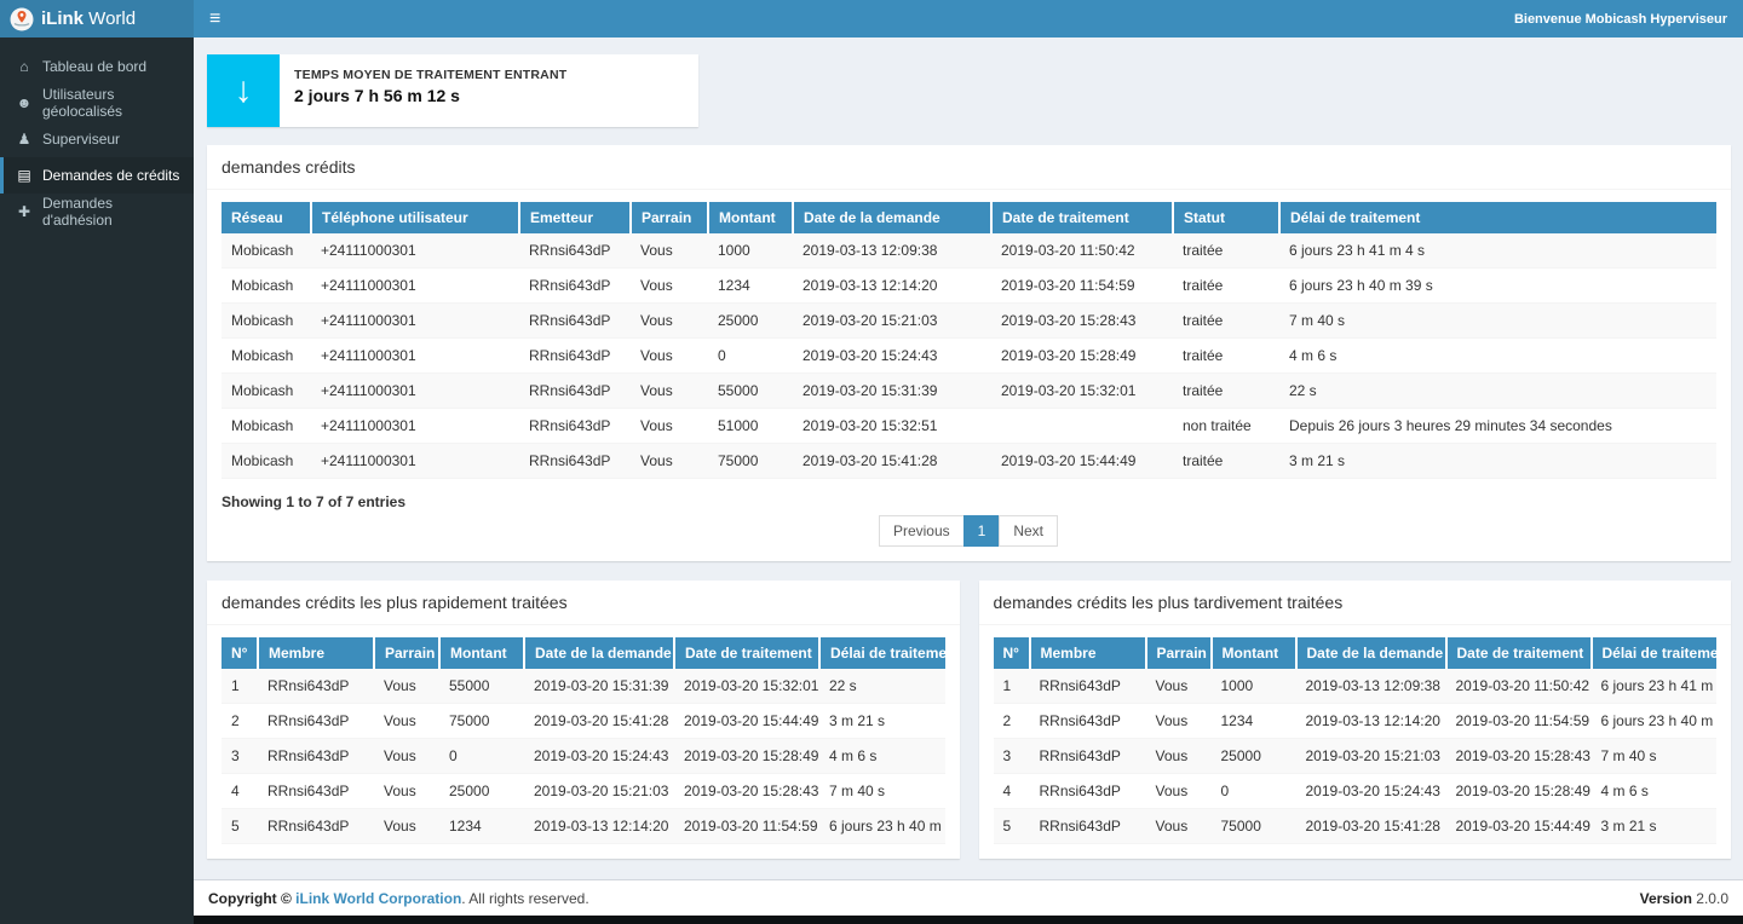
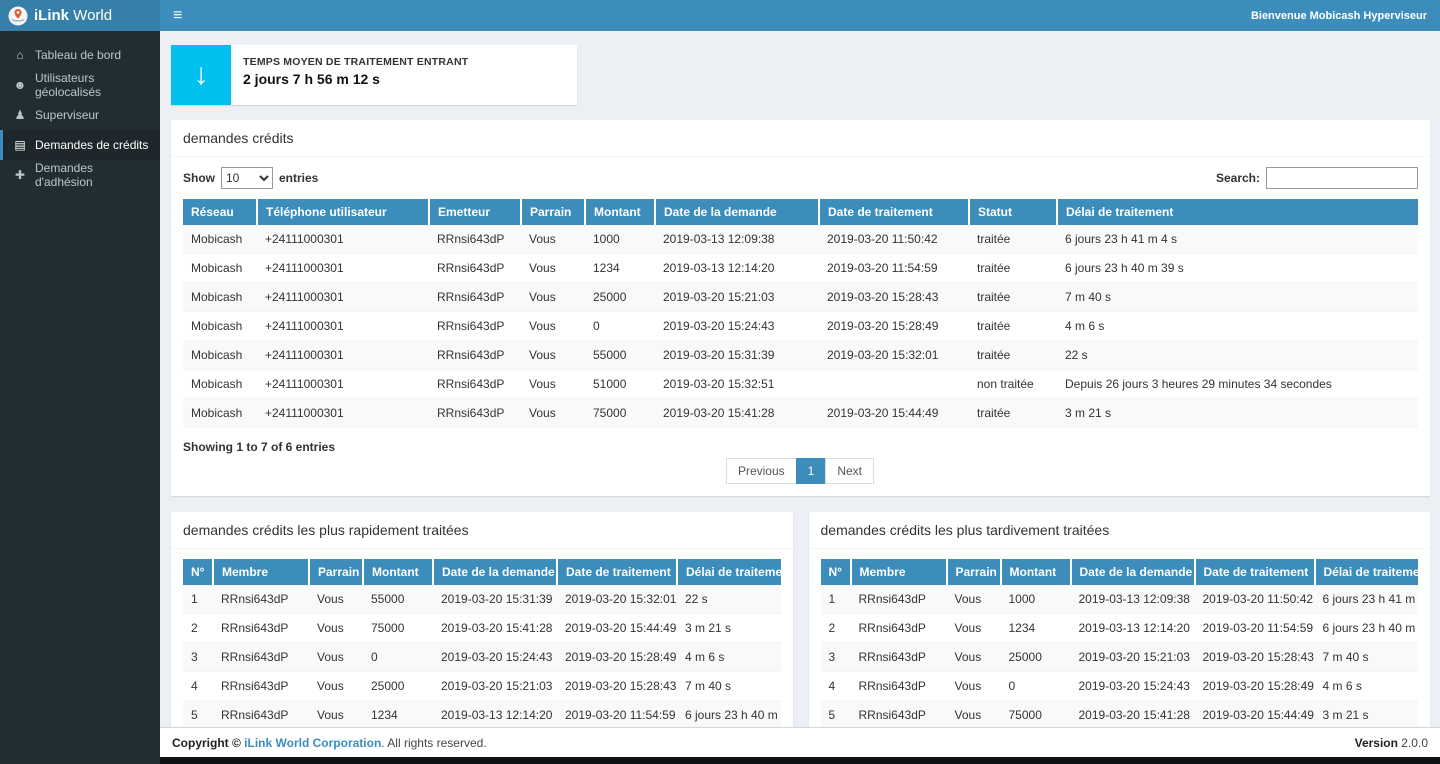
  iLink World
  ⌂
  Tableau de bord
  ☻
  Utilisateurs géolocalisés
  ♟
  Superviseur
  ▤
  Demandes de crédits
  ✚
  Demandes d'adhésion
  ≡
  Bienvenue Mobicash Hyperviseur
  ↓
  TEMPS MOYEN DE TRAITEMENT ENTRANT
  2 jours 7 h 56 m 12 s
  demandes crédits
+ Show
+ 10
+ entries
+ Search:
  Réseau	Téléphone utilisateur	Emetteur	Parrain	Montant	Date de la demande	Date de traitement	Statut	Délai de traitement
  Mobicash	+24111000301	RRnsi643dP	Vous	1000	2019-03-13 12:09:38	2019-03-20 11:50:42	traitée	6 jours 23 h 41 m 4 s
  Mobicash	+24111000301	RRnsi643dP	Vous	1234	2019-03-13 12:14:20	2019-03-20 11:54:59	traitée	6 jours 23 h 40 m 39 s
  Mobicash	+24111000301	RRnsi643dP	Vous	25000	2019-03-20 15:21:03	2019-03-20 15:28:43	traitée	7 m 40 s
  Mobicash	+24111000301	RRnsi643dP	Vous	0	2019-03-20 15:24:43	2019-03-20 15:28:49	traitée	4 m 6 s
  Mobicash	+24111000301	RRnsi643dP	Vous	55000	2019-03-20 15:31:39	2019-03-20 15:32:01	traitée	22 s
  Mobicash	+24111000301	RRnsi643dP	Vous	51000	2019-03-20 15:32:51		non traitée	Depuis 26 jours 3 heures 29 minutes 34 secondes
  Mobicash	+24111000301	RRnsi643dP	Vous	75000	2019-03-20 15:41:28	2019-03-20 15:44:49	traitée	3 m 21 s
- Showing 1 to 7 of 7 entries
+ Showing 1 to 7 of 6 entries
  Previous 1 Next
  demandes crédits les plus rapidement traitées
  N°	Membre	Parrain	Montant	Date de la demande	Date de traitement	Délai de traiteme
  1	RRnsi643dP	Vous	55000	2019-03-20 15:31:39	2019-03-20 15:32:01	22 s
  2	RRnsi643dP	Vous	75000	2019-03-20 15:41:28	2019-03-20 15:44:49	3 m 21 s
  3	RRnsi643dP	Vous	0	2019-03-20 15:24:43	2019-03-20 15:28:49	4 m 6 s
  4	RRnsi643dP	Vous	25000	2019-03-20 15:21:03	2019-03-20 15:28:43	7 m 40 s
  5	RRnsi643dP	Vous	1234	2019-03-13 12:14:20	2019-03-20 11:54:59	6 jours 23 h 40 m
  demandes crédits les plus tardivement traitées
  N°	Membre	Parrain	Montant	Date de la demande	Date de traitement	Délai de traiteme
  1	RRnsi643dP	Vous	1000	2019-03-13 12:09:38	2019-03-20 11:50:42	6 jours 23 h 41 m
  2	RRnsi643dP	Vous	1234	2019-03-13 12:14:20	2019-03-20 11:54:59	6 jours 23 h 40 m
  3	RRnsi643dP	Vous	25000	2019-03-20 15:21:03	2019-03-20 15:28:43	7 m 40 s
  4	RRnsi643dP	Vous	0	2019-03-20 15:24:43	2019-03-20 15:28:49	4 m 6 s
  5	RRnsi643dP	Vous	75000	2019-03-20 15:41:28	2019-03-20 15:44:49	3 m 21 s
  Copyright © iLink World Corporation. All rights reserved.
  Version 2.0.0
